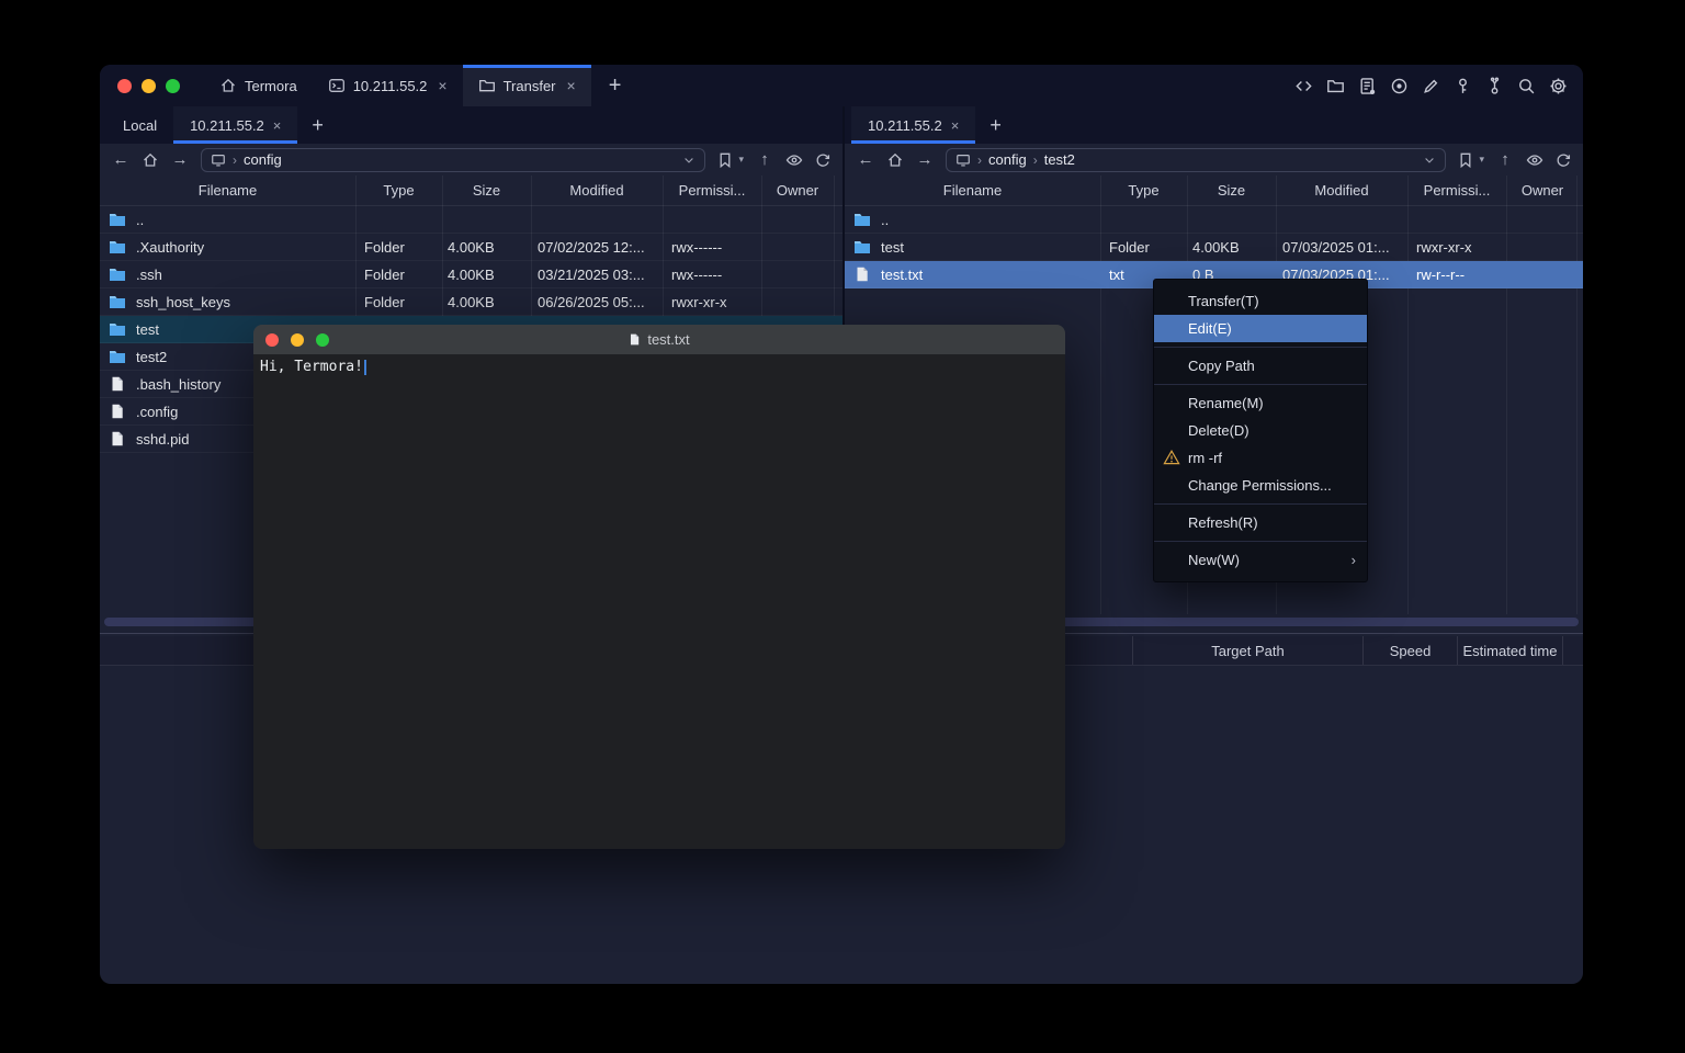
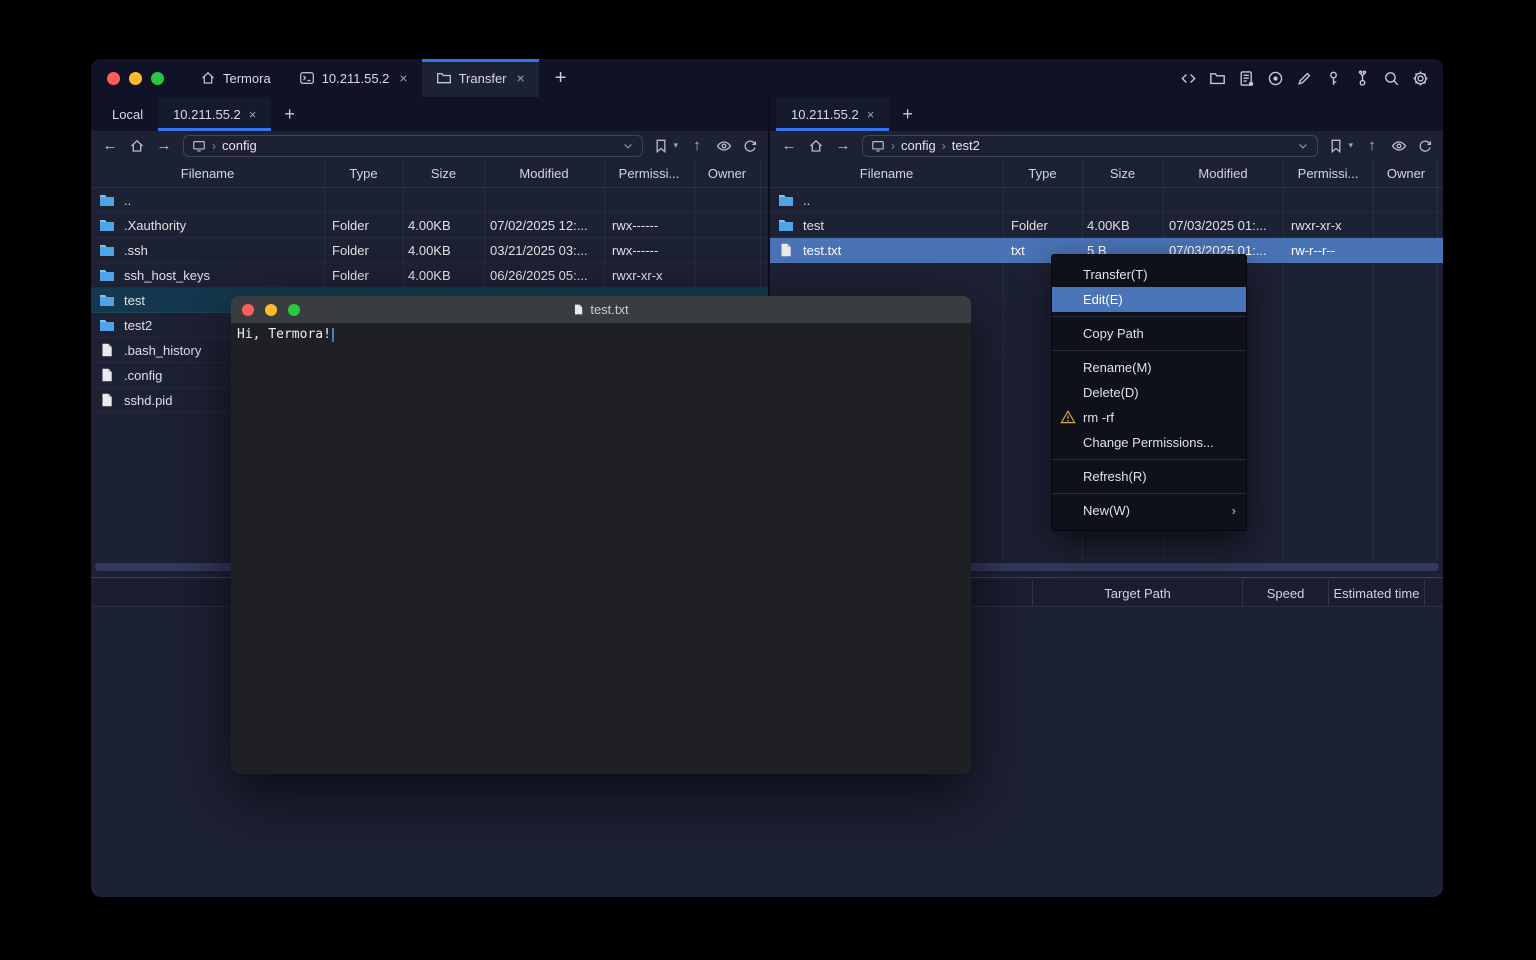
  Termora
  10.211.55.2
  ×
  Transfer
  ×
  +
  Local
  10.211.55.2
  ×
  +
  ←
  →
  ›
  config
  ▾
  ↑
  Filename
  Type
  Size
  Modified
  Permissi...
  Owner
  ..
  .Xauthority
  Folder
  4.00KB
  07/02/2025 12:...
  rwx------
  .ssh
  Folder
  4.00KB
  03/21/2025 03:...
  rwx------
  ssh_host_keys
  Folder
  4.00KB
  06/26/2025 05:...
  rwxr-xr-x
  test
  test2
  .bash_history
  .config
  sshd.pid
  10.211.55.2
  ×
  +
  ←
  →
  ›
  config
  ›
  test2
  ▾
  ↑
  Filename
  Type
  Size
  Modified
  Permissi...
  Owner
  ..
  test
  Folder
  4.00KB
  07/03/2025 01:...
  rwxr-xr-x
  test.txt
  txt
- 0 B
+ 5 B
  07/03/2025 01:...
  rw-r--r--
  Target Path
  Speed
  Estimated time
  Transfer(T)
  Edit(E)
  Copy Path
  Rename(M)
  Delete(D)
  rm -rf
  Change Permissions...
  Refresh(R)
  New(W)
  ›
  test.txt
  Hi, Termora!
